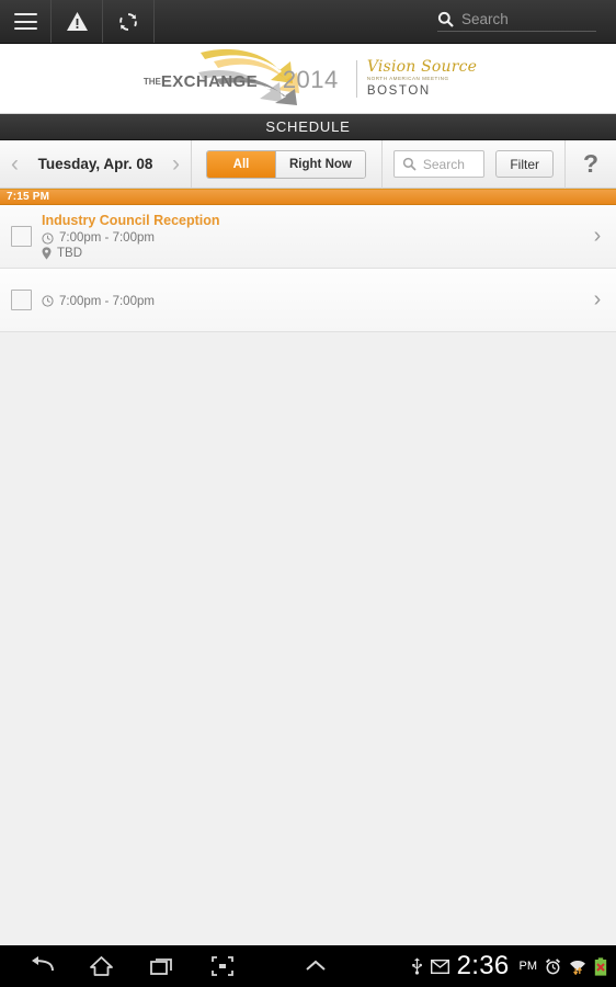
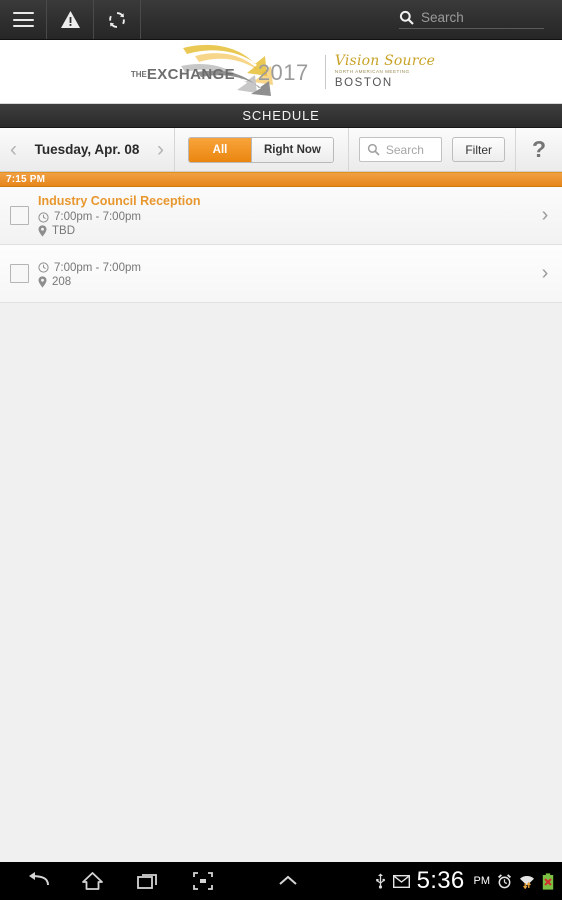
  Search
  THEEXCHANGE
- 2014
+ 2017
  Vision Source
  BOSTON
  SCHEDULE
  ‹
  Tuesday, Apr. 08
  ›
  All
  Right Now
  Search
  Filter
  ?
  7:15 PM
  Industry Council Reception
  7:00pm - 7:00pm
  TBD
  ›
  7:00pm - 7:00pm
+ 208
  ›
- 2:36
+ 5:36
  PM
